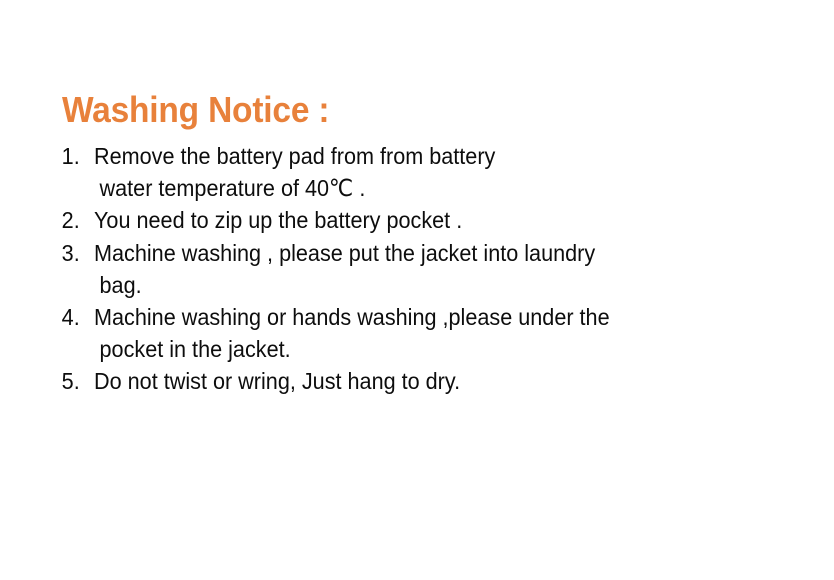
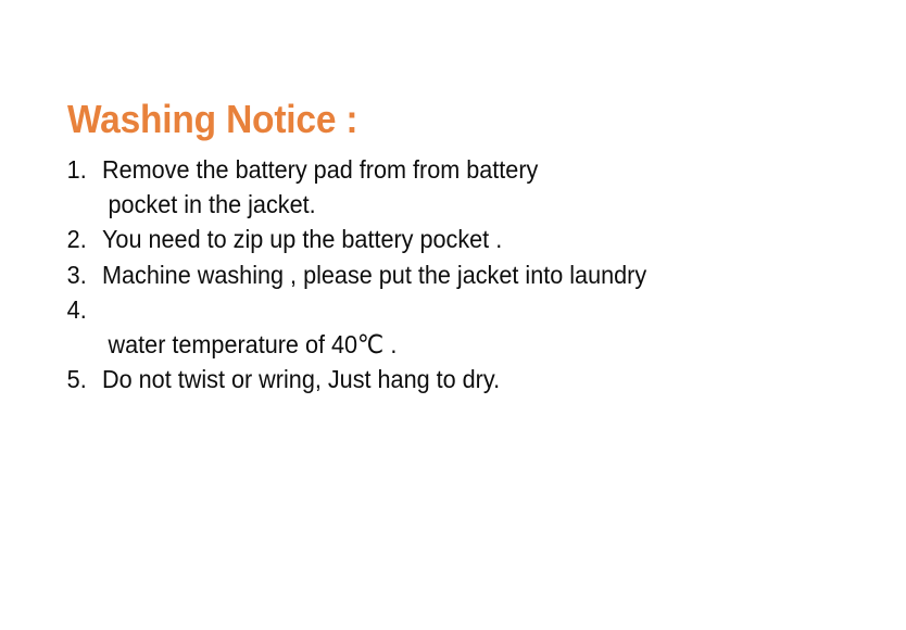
  Washing Notice :
  1.
  Remove the battery pad from from battery
- water temperature of 40℃ .
+ pocket in the jacket.
  2.
  You need to zip up the battery pocket .
  3.
  Machine washing , please put the jacket into laundry
- bag.
  4.
- Machine washing or hands washing ,please under the
- pocket in the jacket.
+ water temperature of 40℃ .
  5.
  Do not twist or wring, Just hang to dry.
